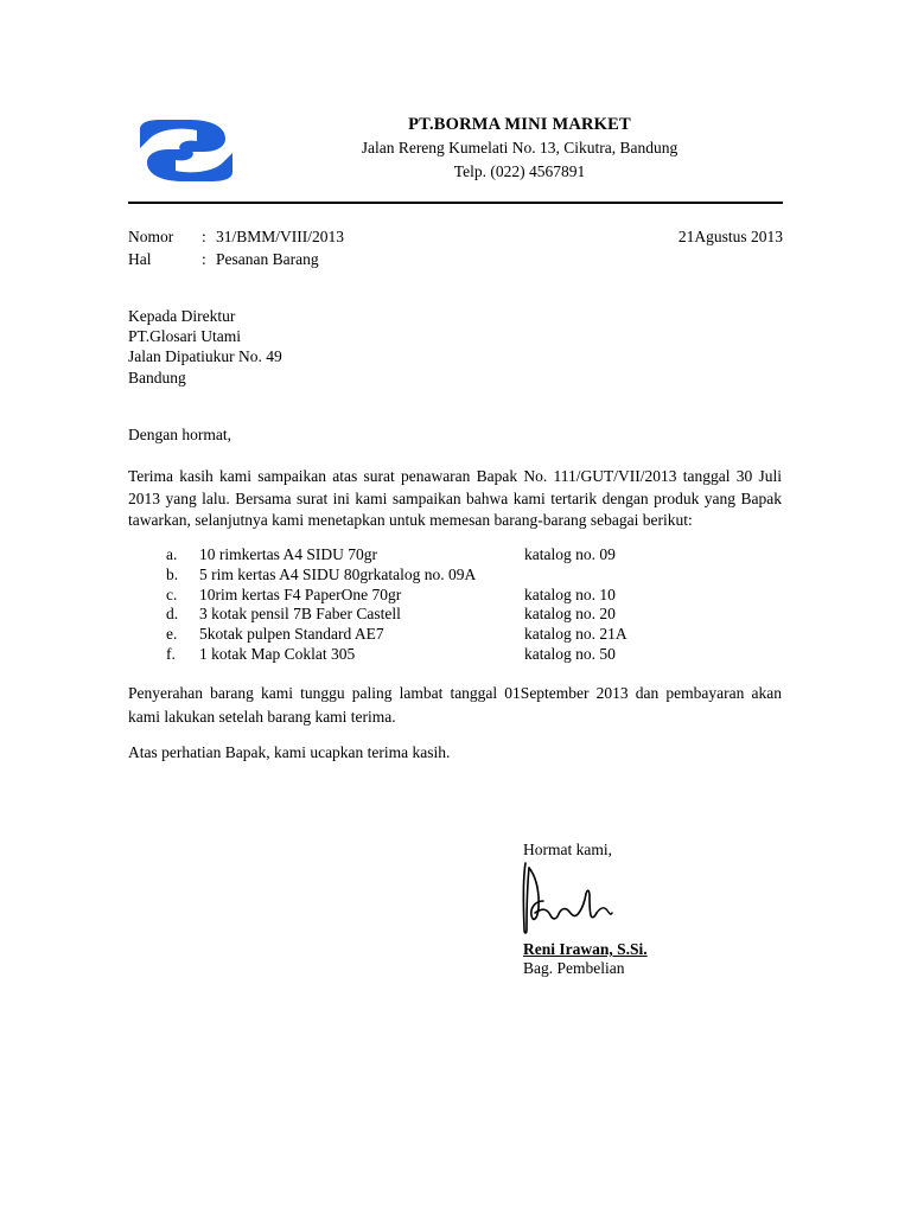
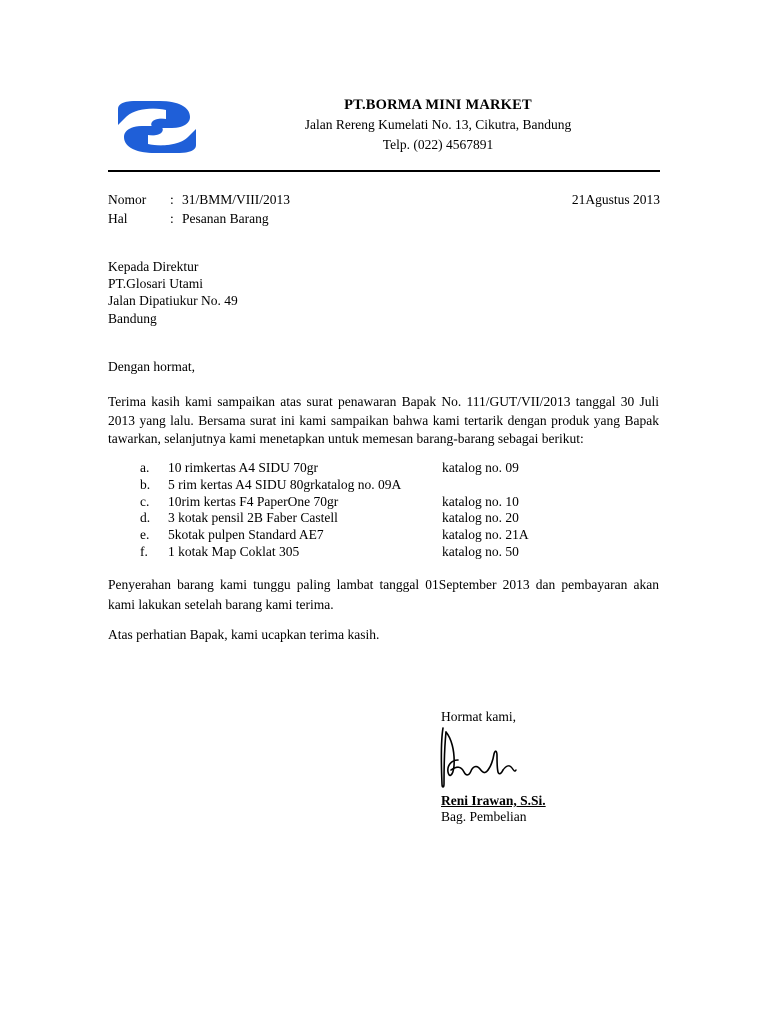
  PT.BORMA MINI MARKET
  Jalan Rereng Kumelati No. 13, Cikutra, Bandung
  Telp. (022) 4567891
  Nomor
  :
  31/BMM/VIII/2013
  21Agustus 2013
  Hal
  :
  Pesanan Barang
  Kepada Direktur
  PT.Glosari Utami
  Jalan Dipatiukur No. 49
  Bandung
  Dengan hormat,
  Terima kasih kami sampaikan atas surat penawaran Bapak No. 111/GUT/VII/2013 tanggal 30 Juli 2013 yang lalu. Bersama surat ini kami sampaikan bahwa kami tertarik dengan produk yang Bapak tawarkan, selanjutnya kami menetapkan untuk memesan barang-barang sebagai berikut:
  a.
  10 rimkertas A4 SIDU 70gr
  katalog no. 09
  b.
  5 rim kertas A4 SIDU 80grkatalog no. 09A
  c.
  10rim kertas F4 PaperOne 70gr
  katalog no. 10
  d.
- 3 kotak pensil 7B Faber Castell
+ 3 kotak pensil 2B Faber Castell
  katalog no. 20
  e.
  5kotak pulpen Standard AE7
  katalog no. 21A
  f.
  1 kotak Map Coklat 305
  katalog no. 50
  Penyerahan barang kami tunggu paling lambat tanggal 01September 2013 dan pembayaran akan kami lakukan setelah barang kami terima.
  Atas perhatian Bapak, kami ucapkan terima kasih.
  Hormat kami,
  Reni Irawan, S.Si.
  Bag. Pembelian
